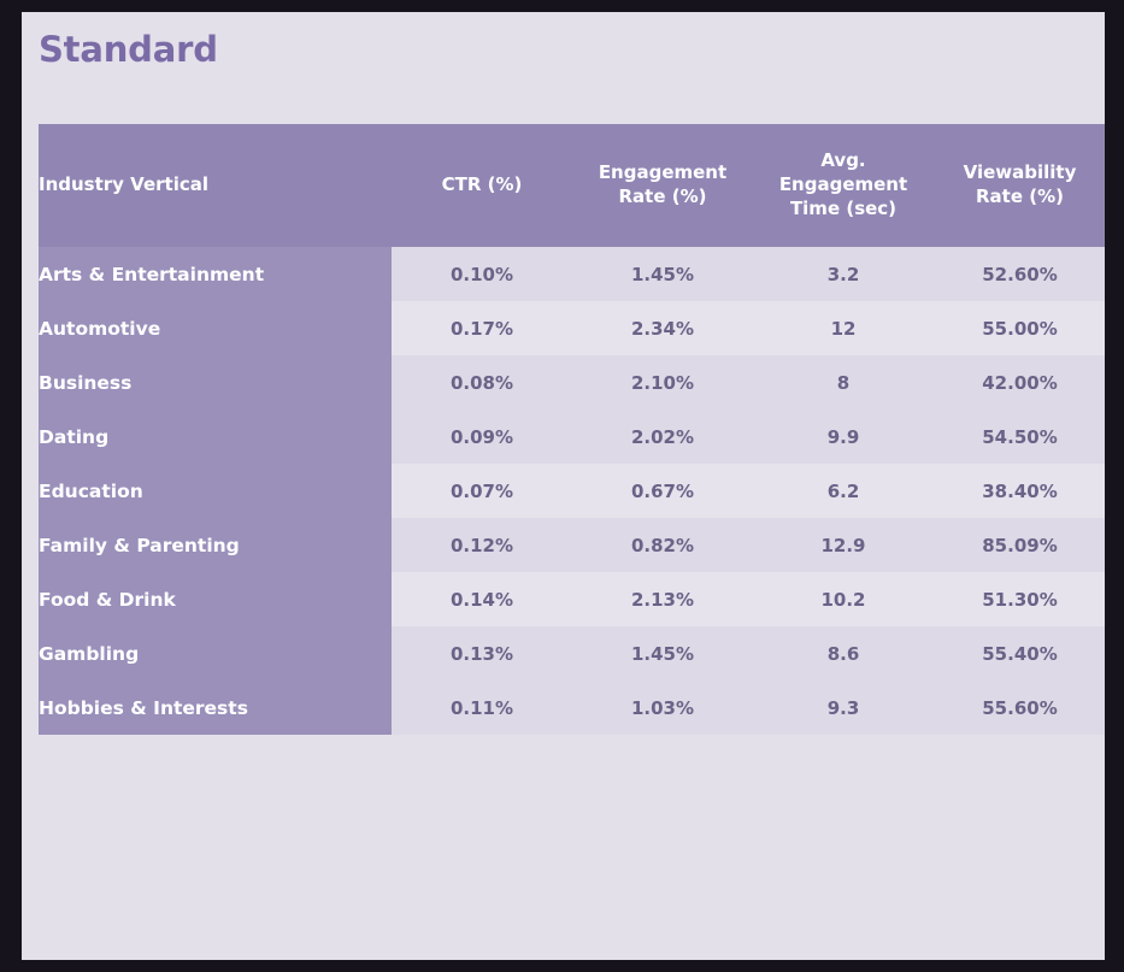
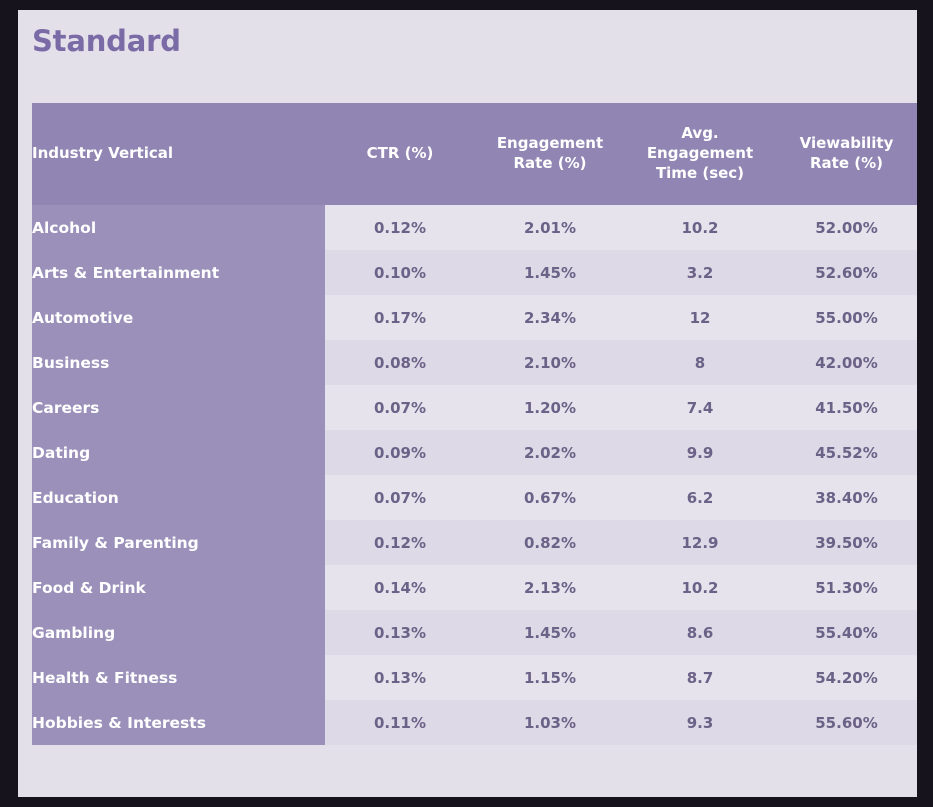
  Standard
  Industry Vertical	CTR (%)	Engagement Rate (%)	Avg. Engagement Time (sec)	Viewability Rate (%)
+ Alcohol	0.12%	2.01%	10.2	52.00%
  Arts & Entertainment	0.10%	1.45%	3.2	52.60%
  Automotive	0.17%	2.34%	12	55.00%
  Business	0.08%	2.10%	8	42.00%
+ Careers	0.07%	1.20%	7.4	41.50%
- Dating	0.09%	2.02%	9.9	54.50%
+ Dating	0.09%	2.02%	9.9	45.52%
  Education	0.07%	0.67%	6.2	38.40%
- Family & Parenting	0.12%	0.82%	12.9	85.09%
+ Family & Parenting	0.12%	0.82%	12.9	39.50%
  Food & Drink	0.14%	2.13%	10.2	51.30%
  Gambling	0.13%	1.45%	8.6	55.40%
+ Health & Fitness	0.13%	1.15%	8.7	54.20%
  Hobbies & Interests	0.11%	1.03%	9.3	55.60%
